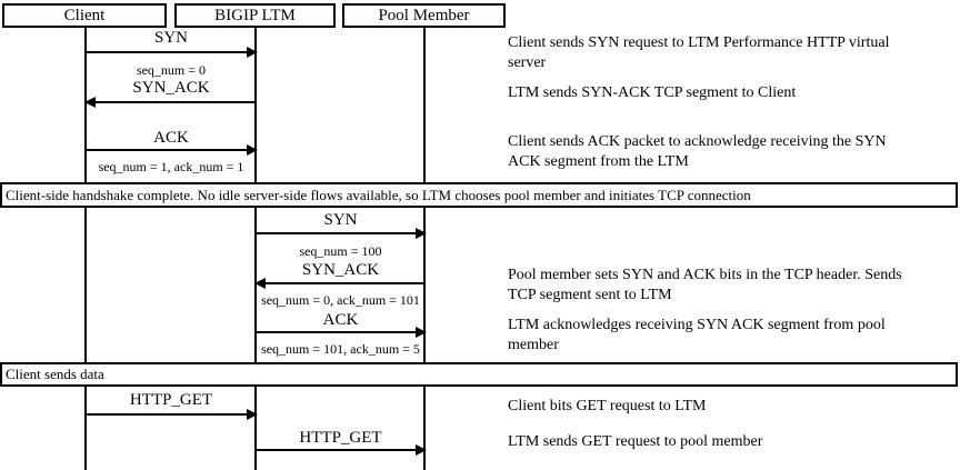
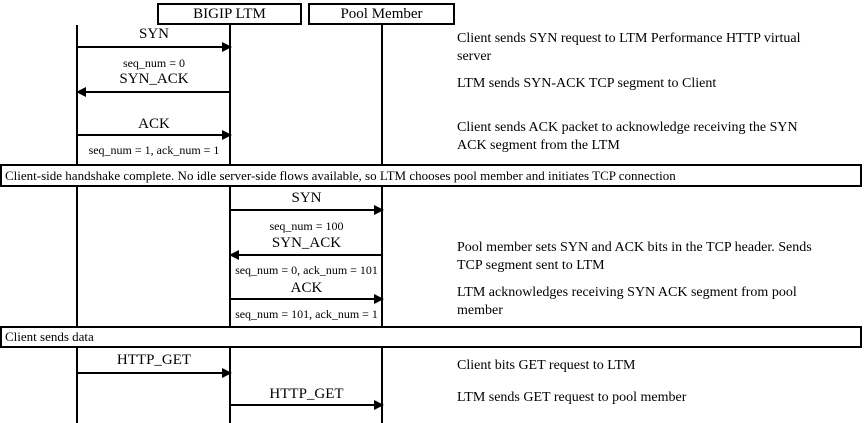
- Client
  BIGIP LTM
  Pool Member
  SYN
  seq_num = 0
  SYN_ACK
  ACK
  seq_num = 1, ack_num = 1
  Client-side handshake complete. No idle server-side flows available, so LTM chooses pool member and initiates TCP connection
  SYN
  seq_num = 100
  SYN_ACK
  seq_num = 0, ack_num = 101
  ACK
- seq_num = 101, ack_num = 5
+ seq_num = 101, ack_num = 1
  Client sends data
  HTTP_GET
  HTTP_GET
  Client sends SYN request to LTM Performance HTTP virtual
  server
  LTM sends SYN-ACK TCP segment to Client
  Client sends ACK packet to acknowledge receiving the SYN
  ACK segment from the LTM
  Pool member sets SYN and ACK bits in the TCP header. Sends
  TCP segment sent to LTM
  LTM acknowledges receiving SYN ACK segment from pool
  member
  Client bits GET request to LTM
  LTM sends GET request to pool member
